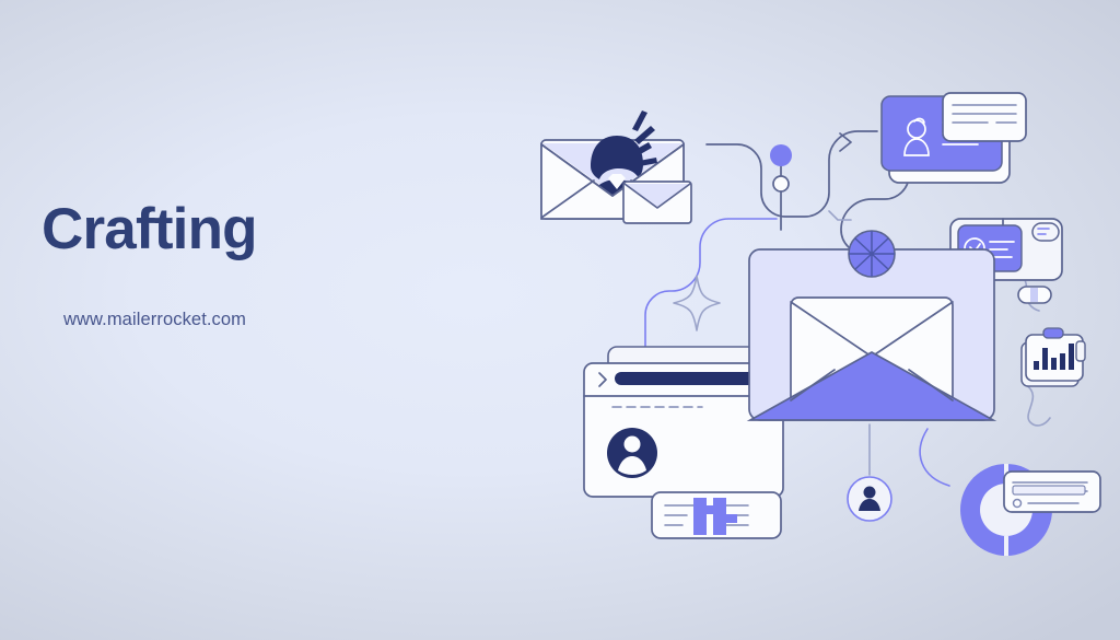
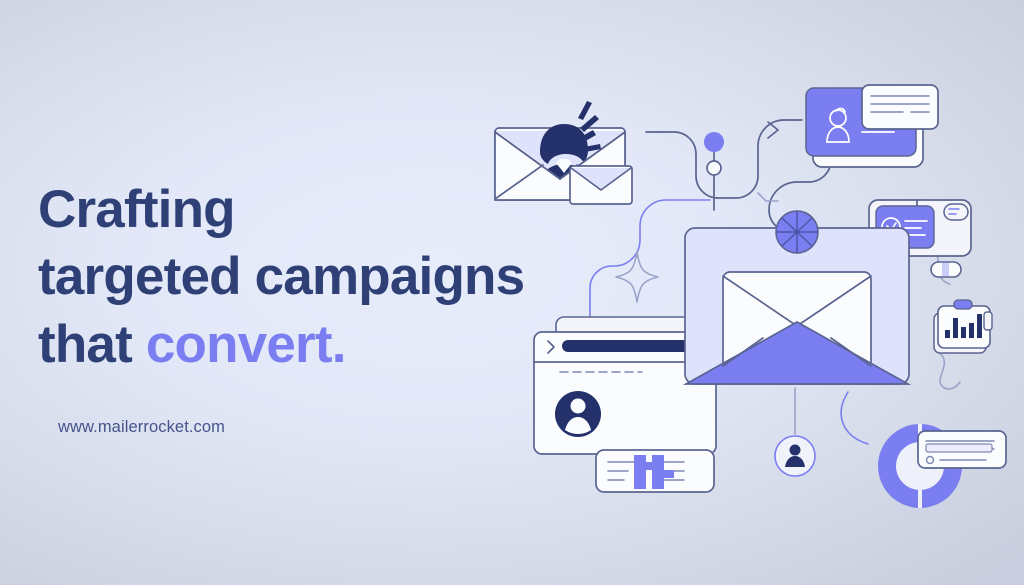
  Crafting
+ targeted campaigns
+ that convert.
  www.mailerrocket.com
